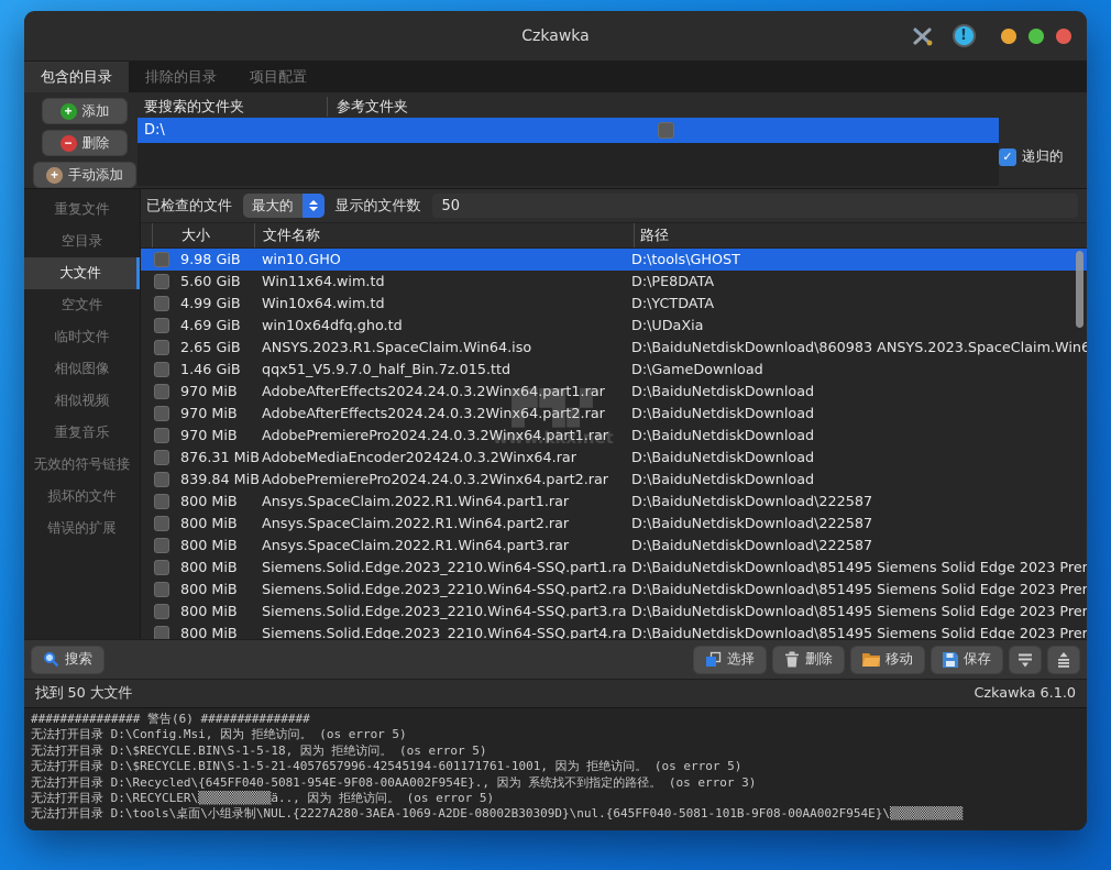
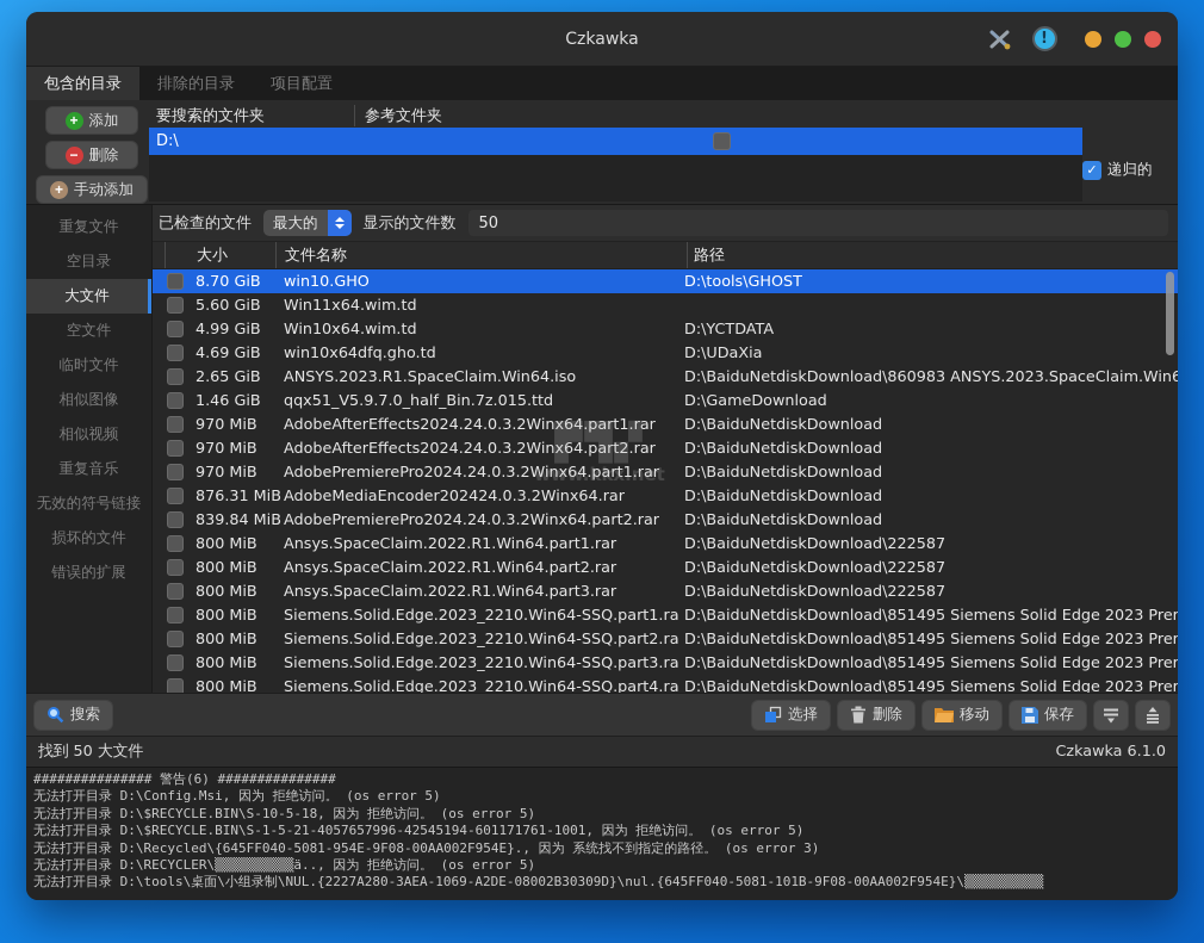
  Czkawka
  !
  包含的目录
  排除的目录
  项目配置
  +
  添加
  −
  删除
  +
  手动添加
  要搜索的文件夹
  参考文件夹
  D:\
  ✓
  递归的
  重复文件
  空目录
  大文件
  空文件
  临时文件
  相似图像
  相似视频
  重复音乐
  无效的符号链接
  损坏的文件
  错误的扩展
  已检查的文件
  最大的
  显示的文件数
  50
  大小
  文件名称
  路径
- 9.98 GiB
+ 8.70 GiB
  win10.GHO
  D:\tools\GHOST
  5.60 GiB
  Win11x64.wim.td
- D:\PE8DATA
  4.99 GiB
  Win10x64.wim.td
  D:\YCTDATA
  4.69 GiB
  win10x64dfq.gho.td
  D:\UDaXia
  2.65 GiB
  ANSYS.2023.R1.SpaceClaim.Win64.iso
  D:\BaiduNetdiskDownload\860983 ANSYS.2023.SpaceClaim.Win6
  1.46 GiB
  qqx51_V5.9.7.0_half_Bin.7z.015.ttd
  D:\GameDownload
  970 MiB
  AdobeAfterEffects2024.24.0.3.2Winx64.part1.rar
  D:\BaiduNetdiskDownload
  970 MiB
  AdobeAfterEffects2024.24.0.3.2Winx64.part2.rar
  D:\BaiduNetdiskDownload
  970 MiB
  AdobePremierePro2024.24.0.3.2Winx64.part1.rar
  D:\BaiduNetdiskDownload
  876.31 Mi
  AdobeMediaEncoder202424.0.3.2Winx64.rar
  D:\BaiduNetdiskDownload
  839.84 Mi
  AdobePremierePro2024.24.0.3.2Winx64.part2.rar
  D:\BaiduNetdiskDownload
  800 MiB
  Ansys.SpaceClaim.2022.R1.Win64.part1.rar
  D:\BaiduNetdiskDownload\222587
  800 MiB
  Ansys.SpaceClaim.2022.R1.Win64.part2.rar
  D:\BaiduNetdiskDownload\222587
  800 MiB
  Ansys.SpaceClaim.2022.R1.Win64.part3.rar
  D:\BaiduNetdiskDownload\222587
  800 MiB
  Siemens.Solid.Edge.2023_2210.Win64-SSQ.part1.ra
  D:\BaiduNetdiskDownload\851495 Siemens Solid Edge 2023 Pre
  800 MiB
  Siemens.Solid.Edge.2023_2210.Win64-SSQ.part2.ra
  D:\BaiduNetdiskDownload\851495 Siemens Solid Edge 2023 Pre
  800 MiB
  Siemens.Solid.Edge.2023_2210.Win64-SSQ.part3.ra
  D:\BaiduNetdiskDownload\851495 Siemens Solid Edge 2023 Pre
  800 MiB
  Siemens.Solid.Edge.2023_2210.Win64-SSQ.part4.ra
  D:\BaiduNetdiskDownload\851495 Siemens Solid Edge 2023 Pre
  ▛▜▞
  www.kkx.net
  搜索
  选择
  删除
  移动
  保存
  找到 50 大文件
  Czkawka 6.1.0
  ############### 警告(6) ###############
  无法打开目录 D:\Config.Msi, 因为 拒绝访问。 (os error 5)
- 无法打开目录 D:\$RECYCLE.BIN\S-1-5-18, 因为 拒绝访问。 (os error 5)
+ 无法打开目录 D:\$RECYCLE.BIN\S-10-5-18, 因为 拒绝访问。 (os error 5)
  无法打开目录 D:\$RECYCLE.BIN\S-1-5-21-4057657996-42545194-601171761-1001, 因为 拒绝访问。 (os error 5)
  无法打开目录 D:\Recycled\{645FF040-5081-954E-9F08-00AA002F954E}., 因为 系统找不到指定的路径。 (os error 3)
  无法打开目录 D:\RECYCLER\▒▒▒▒▒▒▒▒▒▒ä.., 因为 拒绝访问。 (os error 5)
  无法打开目录 D:\tools\桌面\小组录制\NUL.{2227A280-3AEA-1069-A2DE-08002B30309D}\nul.{645FF040-5081-101B-9F08-00AA002F954E}\▒▒▒▒▒▒▒▒▒▒
